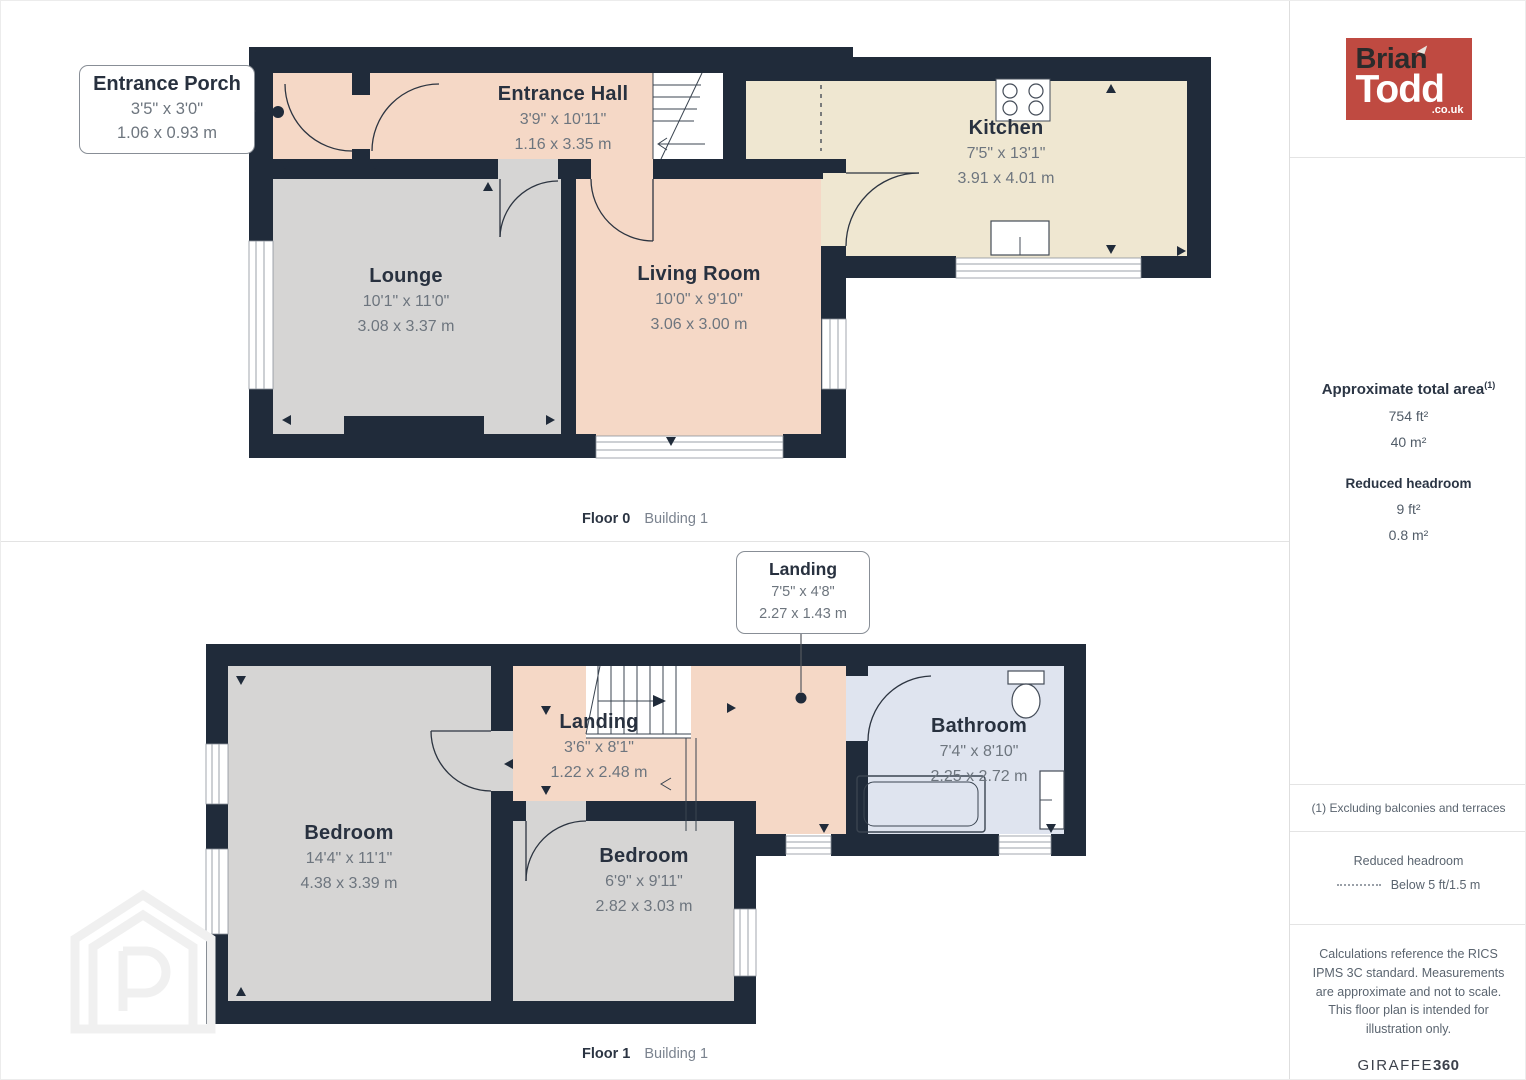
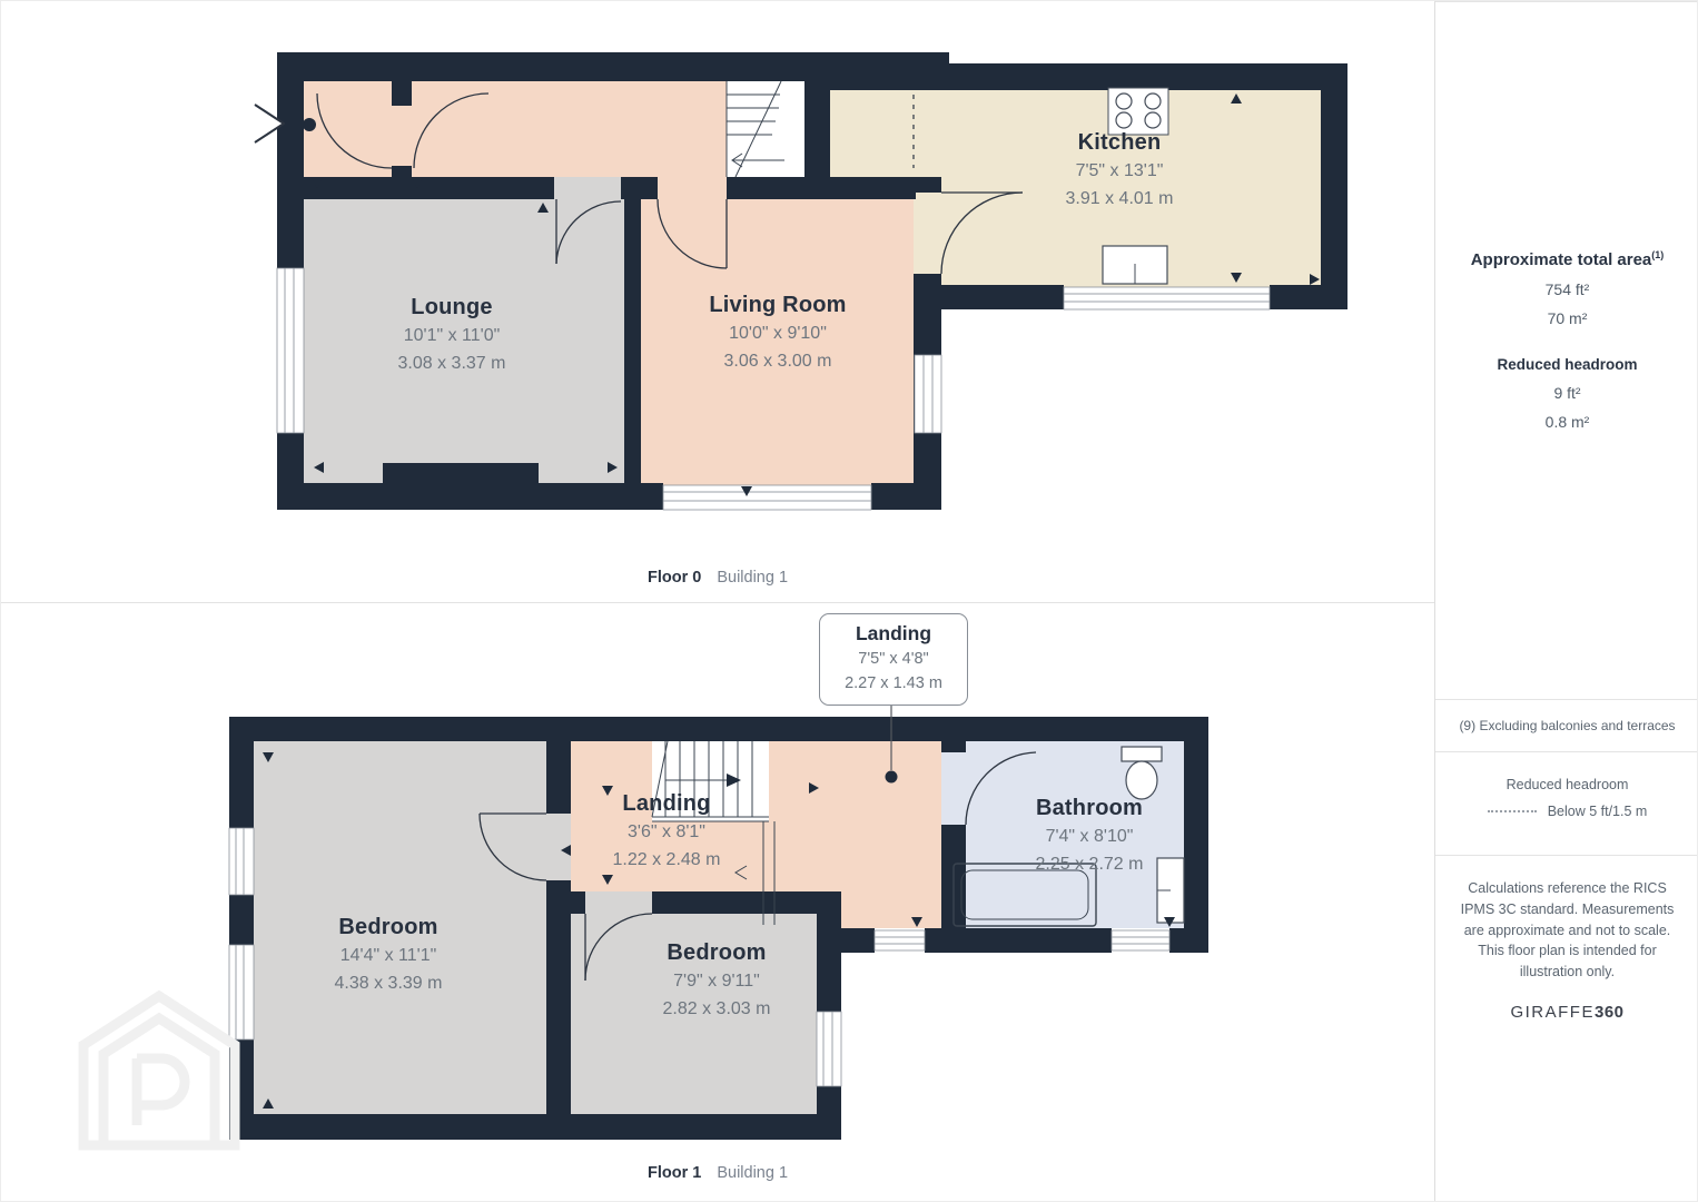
- Entrance Porch
- 3'5" x 3'0"
- 1.06 x 0.93 m
- Entrance Hall
- 3'9" x 10'11"
- 1.16 x 3.35 m
  Kitchen
  7'5" x 13'1"
  3.91 x 4.01 m
  Lounge
  10'1" x 11'0"
  3.08 x 3.37 m
  Living Room
  10'0" x 9'10"
  3.06 x 3.00 m
  Floor 0 Building 1
  Landing
  7'5" x 4'8"
  2.27 x 1.43 m
  Landing
  3'6" x 8'1"
  1.22 x 2.48 m
  Bathroom
  7'4" x 8'10"
  2.25 x 2.72 m
  Bedroom
  14'4" x 11'1"
  4.38 x 3.39 m
  Bedroom
- 6'9" x 9'11"
+ 7'9" x 9'11"
  2.82 x 3.03 m
  Floor 1 Building 1
- Brian
- Todd
- .co.uk
  Approximate total area(1)
  754 ft²
- 40 m²
+ 70 m²
  Reduced headroom
  9 ft²
  0.8 m²
- (1) Excluding balconies and terraces
+ (9) Excluding balconies and terraces
  Reduced headroom
  Below 5 ft/1.5 m
  Calculations reference the RICS IPMS 3C standard. Measurements are approximate and not to scale. This floor plan is intended for illustration only.
  GIRAFFE360
